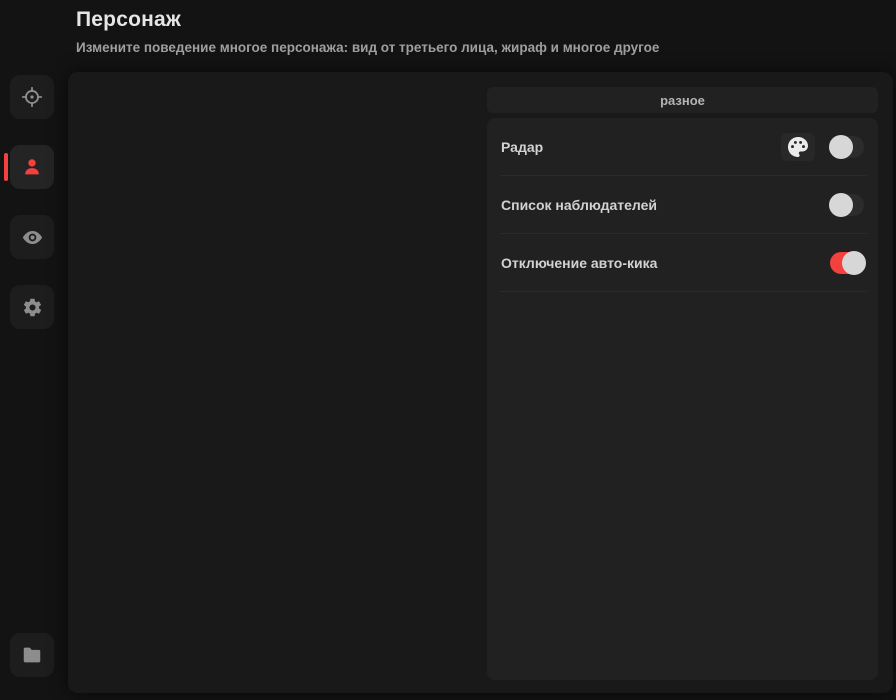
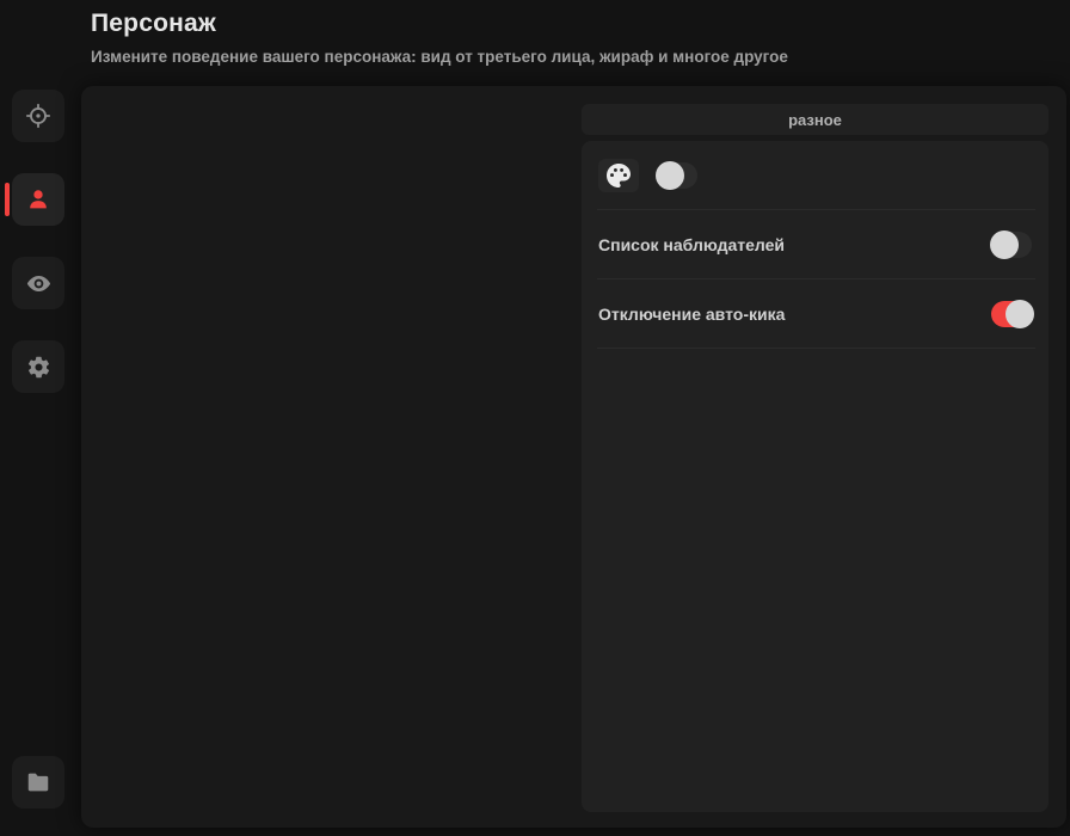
  Персонаж
- Измените поведение многое персонажа: вид от третьего лица, жираф и многое другое
+ Измените поведение вашего персонажа: вид от третьего лица, жираф и многое другое
  разное
- Радар
  Список наблюдателей
  Отключение авто-кика
